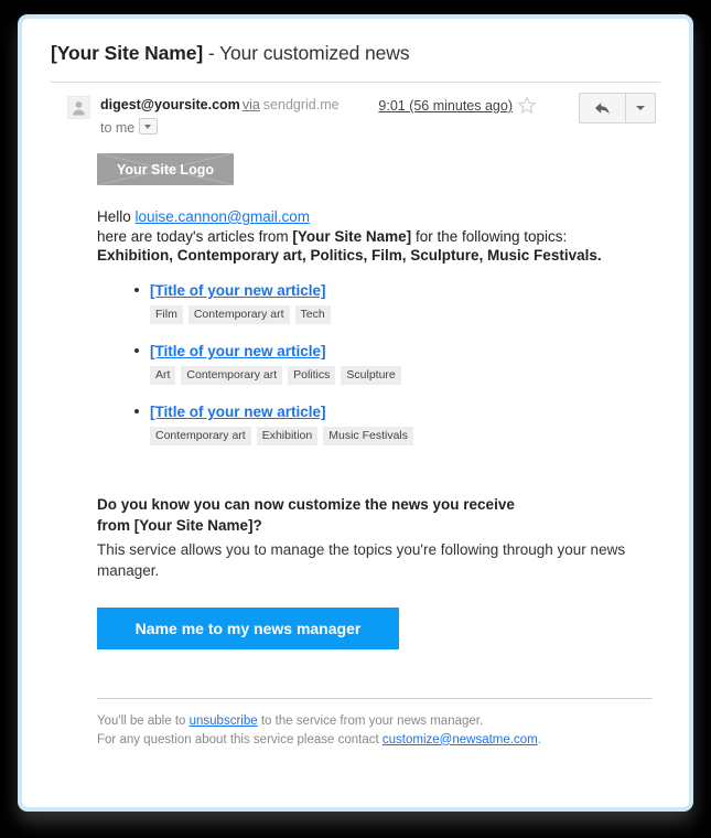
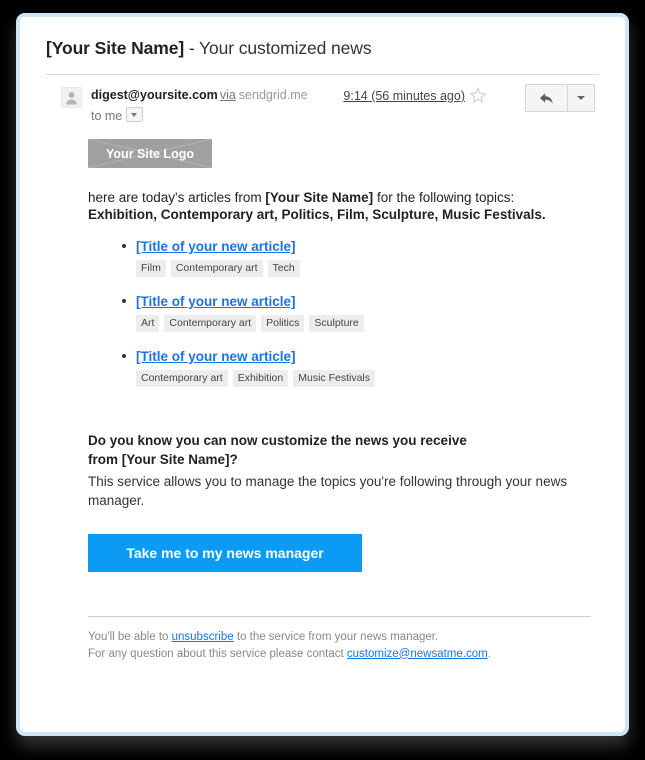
  [Your Site Name] - Your customized news
  digest@yoursite.com via sendgrid.me
  to me
- 9:01 (56 minutes ago)
+ 9:14 (56 minutes ago)
  Your Site Logo
- Hello louise.cannon@gmail.com
  here are today's articles from [Your Site Name] for the following topics:
  Exhibition, Contemporary art, Politics, Film, Sculpture, Music Festivals.
  [Title of your new article]
  Film
  Contemporary art
  Tech
  [Title of your new article]
  Art
  Contemporary art
  Politics
  Sculpture
  [Title of your new article]
  Contemporary art
  Exhibition
  Music Festivals
  Do you know you can now customize the news you receive
  from [Your Site Name]?
  This service allows you to manage the topics you're following through your news manager.
- Name me to my news manager
+ Take me to my news manager
  You'll be able to unsubscribe to the service from your news manager.
  For any question about this service please contact customize@newsatme.com.
